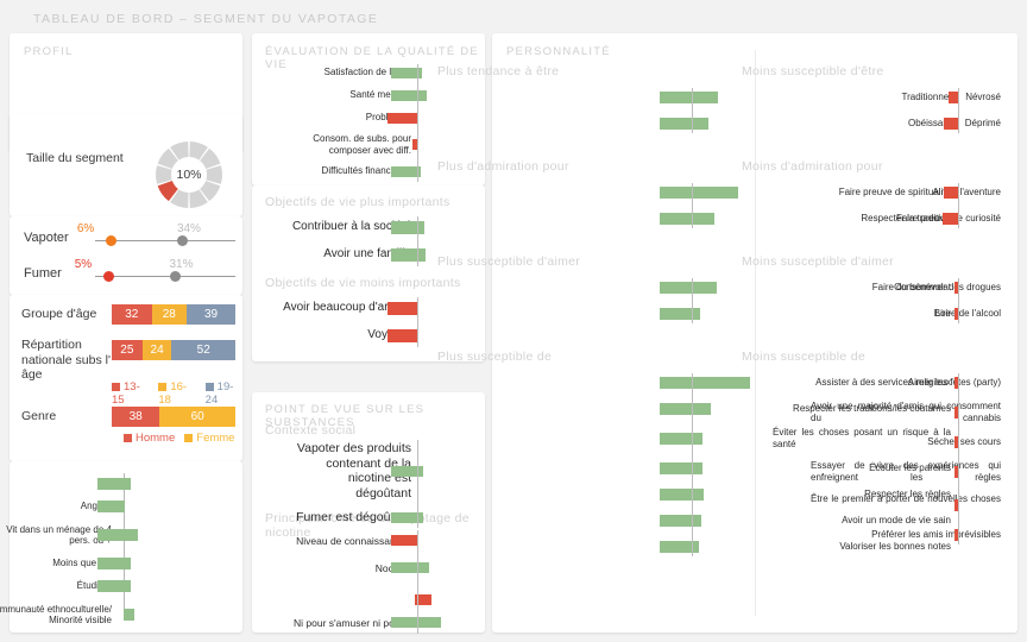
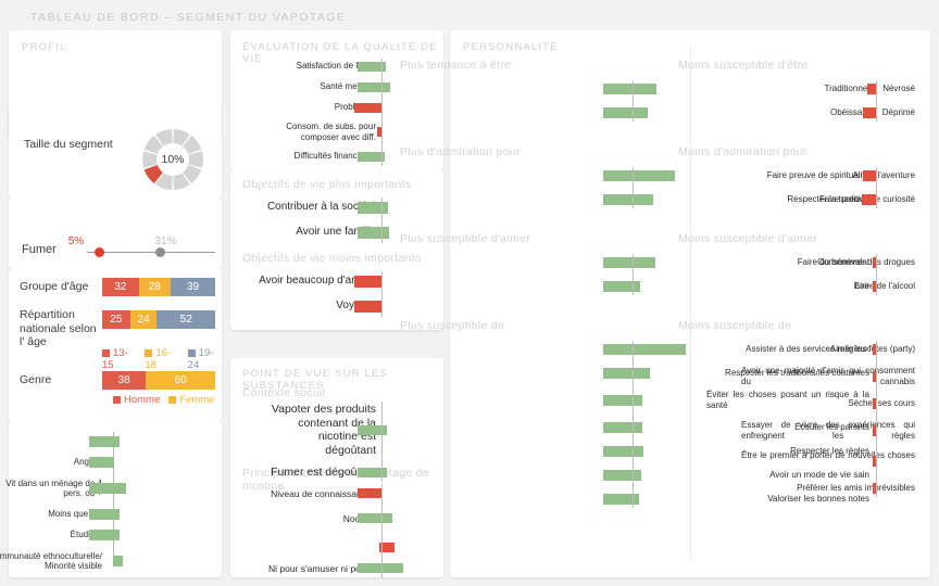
  TABLEAU DE BORD – SEGMENT DU VAPOTAGE
  PROFIL
  Taille du segment
  10%
- Vapoter
- 6%
- 34%
  Fumer
  5%
  31%
  Groupe d'âge
  32
  28
  39
- Répartition nationale subs l' âge
+ Répartition nationale selon l' âge
  25
  24
  52
  13-15
  16-18
  19-24
  Genre
  38
  60
  Homme
  Femme
  Vit dans un ménage d pers. o
  Moins que
  mmunauté ethnoculturelle/ Minorité visible
  ÉVALUATION DE LA QUALITÉ DE VIE
  Satisfaction de
  Consom. de subs. pour composer avec diff.
  Difficultés financ
  Objectifs de vie plus importants
  Objectifs de vie moins importants
  Contribuer à la soc
  Avoir beaucoup d'ar
  POINT DE VUE SUR LES SUBSTANCES
  Contexte social
  Principaux critères dutage de nicotine
  Vapoter des produits contenant de la nicotine est dégoûtant
  Fumer est dégoû
  Niveau de connaissa
  Ni pour s'amuser ni p
  PERSONNALITÉ
  Plus tendance à être
  Traditionne
  Obéissa
  Plus d'admiration pour
  Faire preuve de spirituali
  Respecter la traditi
  Plus susceptible d'aimer
  Faire du bénévolat
  Lire
  Plus susceptible de
  Assister à des services religieux
  Respecter les traditions/les coutumes
  Éviter les choses posant un risque à la santé
  Écouter les parents
  Respecter les règles
  Avoir un mode de vie sain
  Valoriser les bonnes notes
  Moins susceptible d'être
  Névrosé
  Déprimé
  Moins d'admiration pour
  Ai l'aventure
  Faire preue curiosité
  Moins susceptible d'aimer
  Consommer ds drogues
  Boir de l'alcool
  Moins susceptible de
  Aimer les ftes (party)
  Avoir une majorité d'amis qui csomment du cannabis
  Séche ses cours
  Essayer de vivre des expérinces qui enfreignent les règles
  Être le premier à porter de nouvees choses
  Préférer les amis imrévisibles
